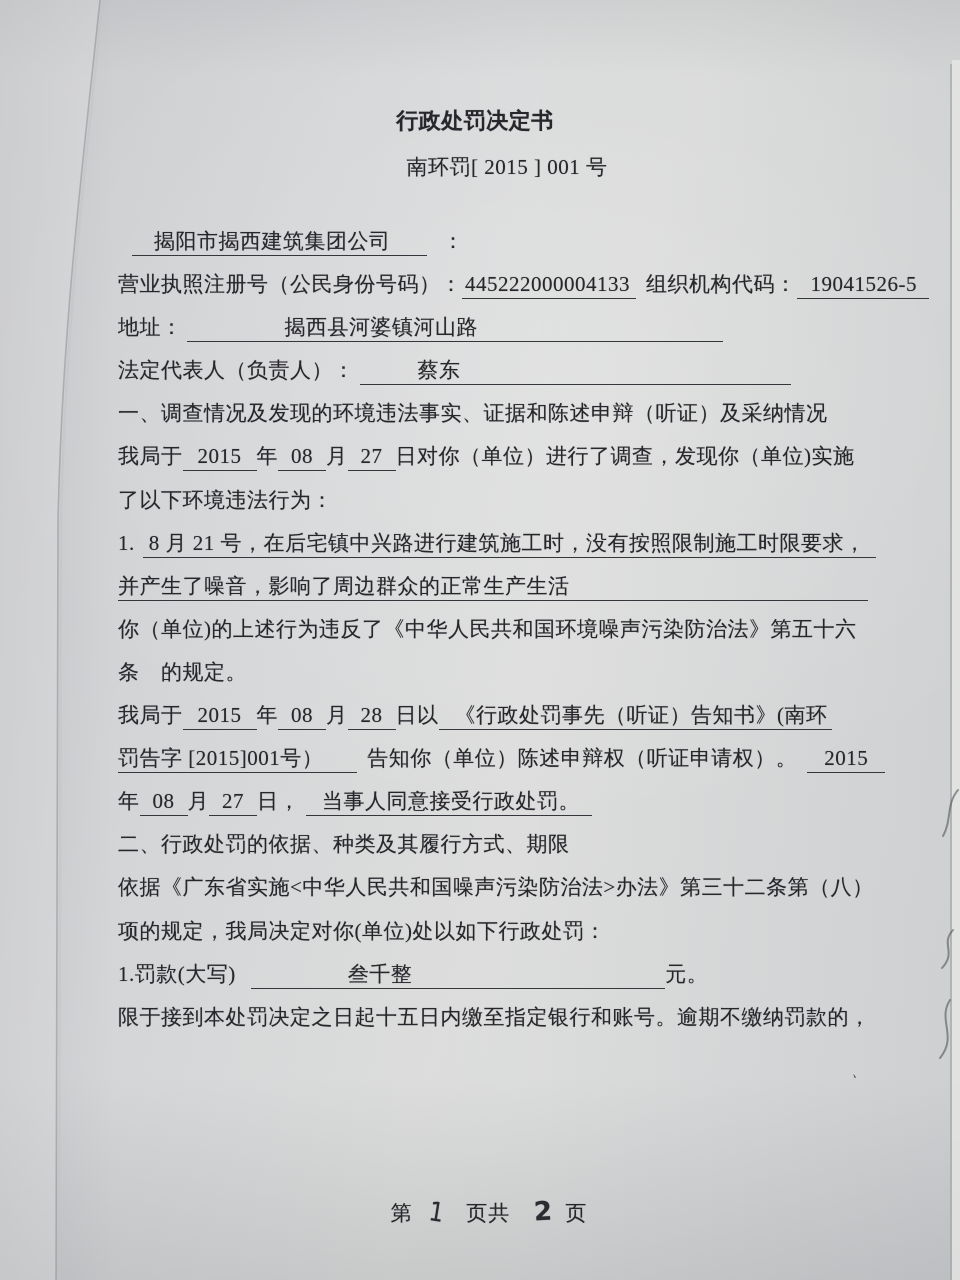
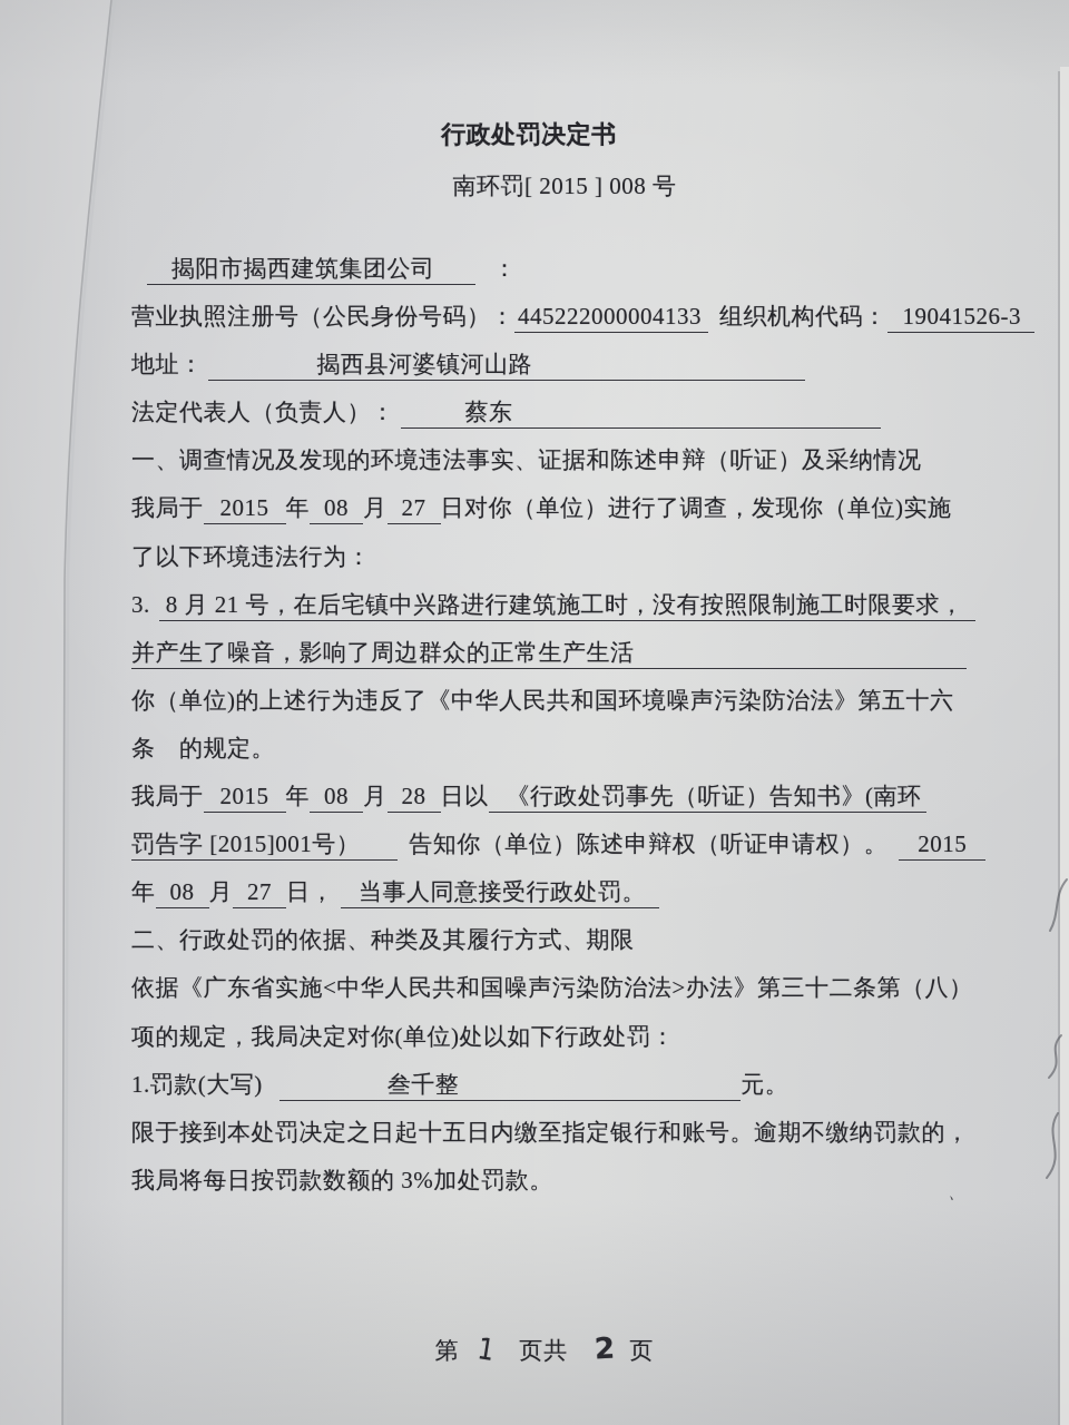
  行政处罚决定书
- 南环罚[ 2015 ] 001 号
+ 南环罚[ 2015 ] 008 号
  揭阳市揭西建筑集团公司 ：
- 营业执照注册号（公民身份号码）： 445222000004133 组织机构代码： 19041526-5
+ 营业执照注册号（公民身份号码）： 445222000004133 组织机构代码： 19041526-3
  地址： 揭西县河婆镇河山路
  法定代表人（负责人）： 蔡东
  一、调查情况及发现的环境违法事实、证据和陈述申辩（听证）及采纳情况
  我局于 2015 年 08 月 27 日对你（单位）进行了调查，发现你（单位)实施
  了以下环境违法行为：
- 1. 8 月 21 号，在后宅镇中兴路进行建筑施工时，没有按照限制施工时限要求，
+ 3. 8 月 21 号，在后宅镇中兴路进行建筑施工时，没有按照限制施工时限要求，
  并产生了噪音，影响了周边群众的正常生产生活
  你（单位)的上述行为违反了《中华人民共和国环境噪声污染防治法》第五十六
  条 的规定。
  我局于 2015 年 08 月 28 日以 《行政处罚事先（听证）告知书》(南环
  罚告字 [2015]001号） 告知你（单位）陈述申辩权（听证申请权）。 2015
  年 08 月 27 日， 当事人同意接受行政处罚。
  二、行政处罚的依据、种类及其履行方式、期限
  依据《广东省实施<中华人民共和国噪声污染防治法>办法》第三十二条第（八）
  项的规定，我局决定对你(单位)处以如下行政处罚：
  1.罚款(大写) 叁千整 元。
  限于接到本处罚决定之日起十五日内缴至指定银行和账号。逾期不缴纳罚款的，
+ 我局将每日按罚款数额的 3%加处罚款。
